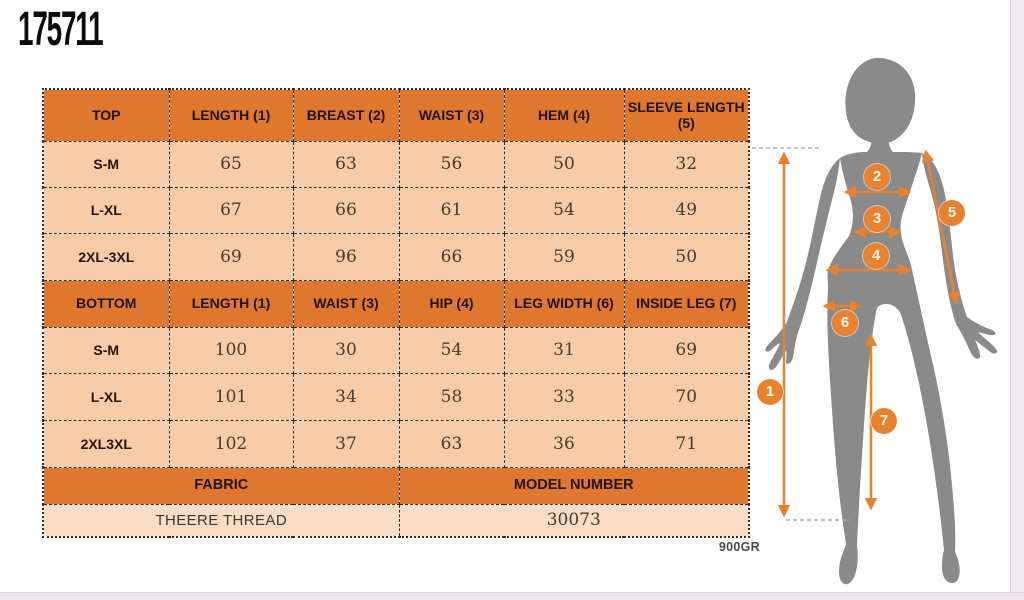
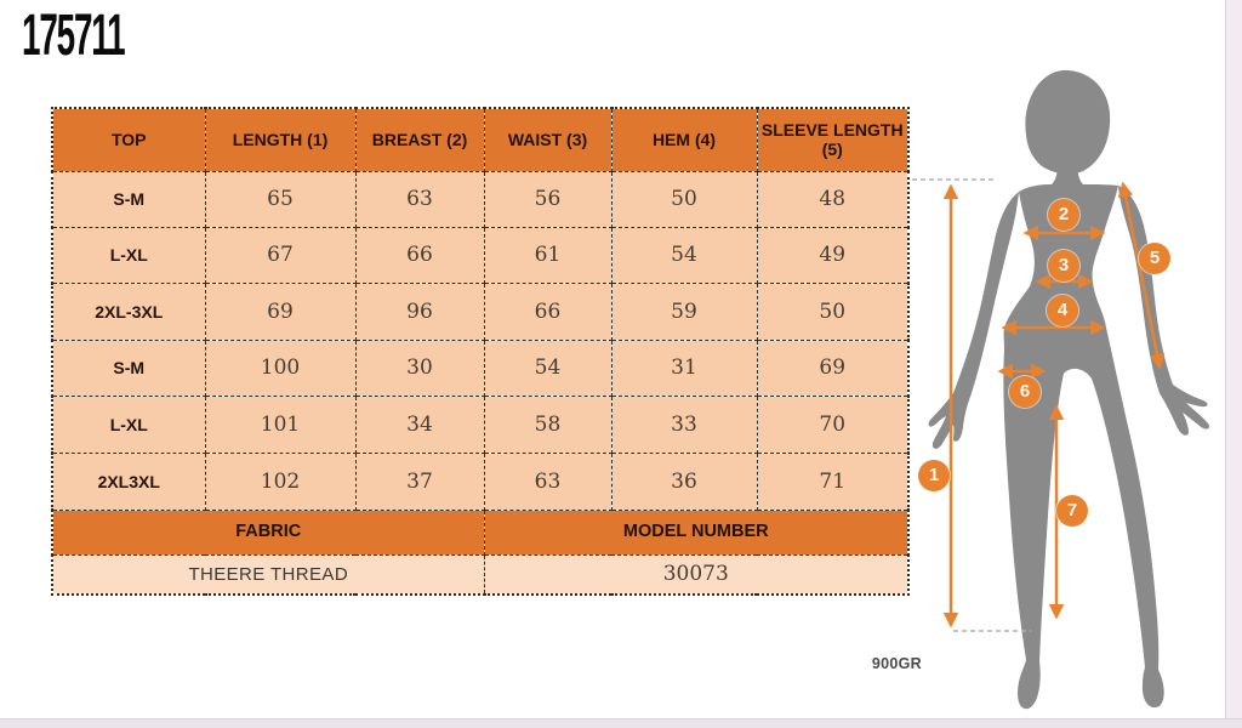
  175711
  TOP	LENGTH (1)	BREAST (2)	WAIST (3)	HEM (4)	SLEEVE LENGTH (5)
- S-M	65	63	56	50	32
+ S-M	65	63	56	50	48
  L-XL	67	66	61	54	49
  2XL-3XL	69	96	66	59	50
- BOTTOM	LENGTH (1)	WAIST (3)	HIP (4)	LEG WIDTH (6)	INSIDE LEG (7)
  S-M	100	30	54	31	69
  L-XL	101	34	58	33	70
  2XL3XL	102	37	63	36	71
  FABRIC	MODEL NUMBER
  THEERE THREAD	30073
  900GR
  1
  2
  3
  4
  5
  6
  7
